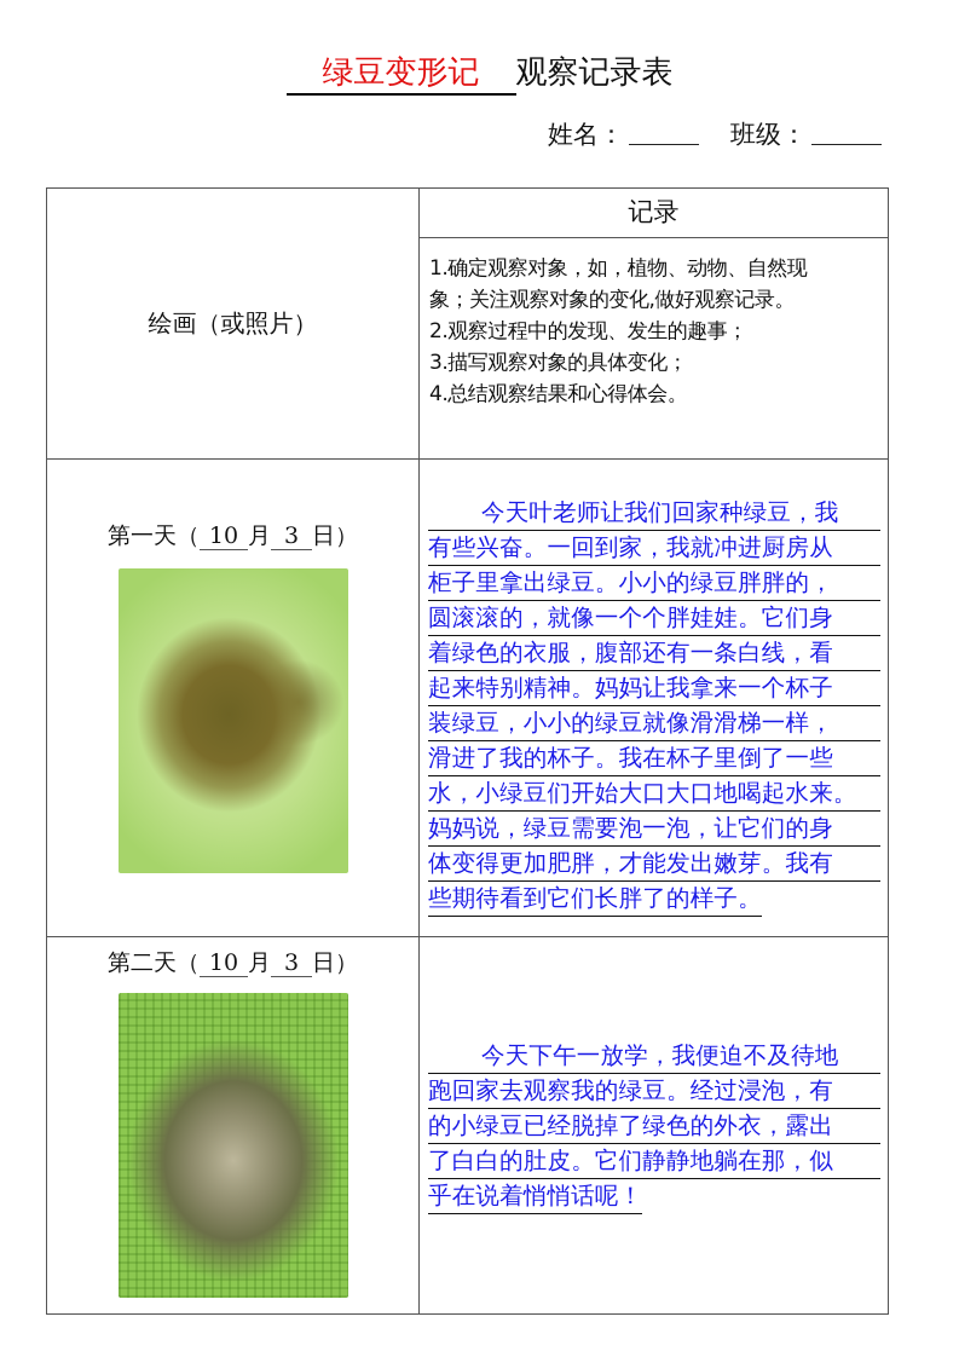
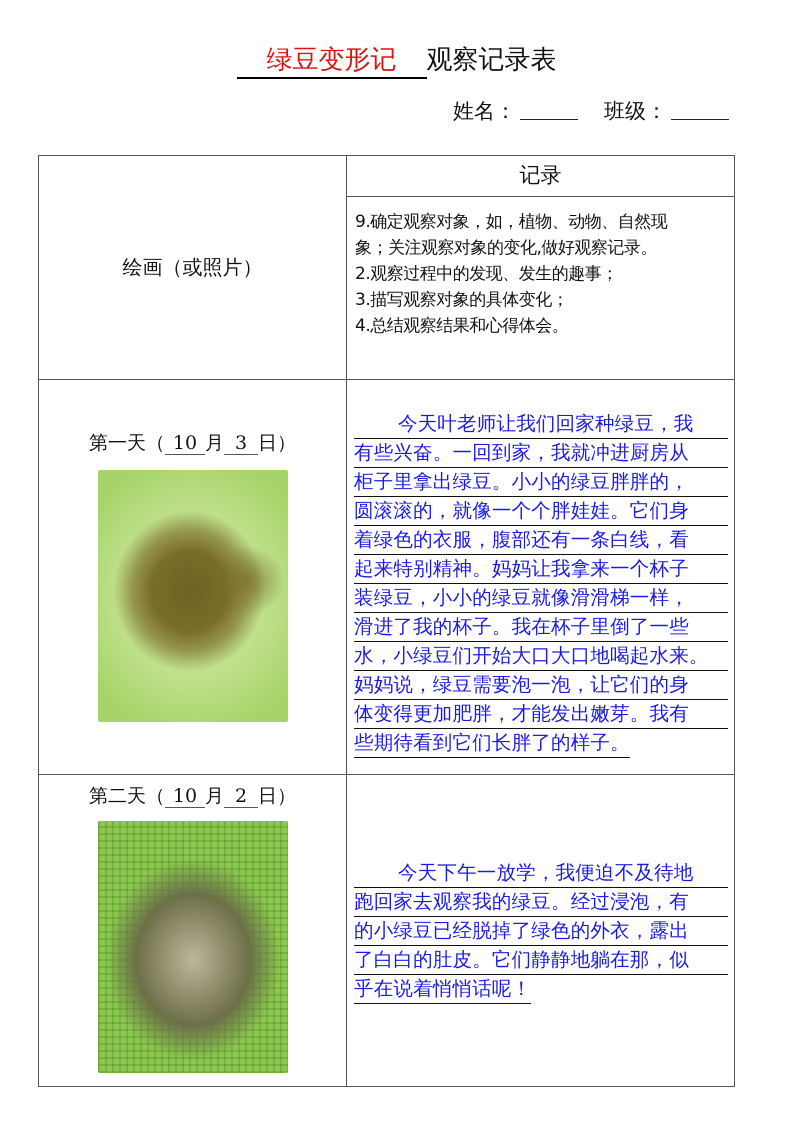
  绿豆变形记 观察记录表
  姓名： 班级：
  绘画（或照片）	记录
- 1.确定观察对象，如，植物、动物、自然现 象；关注观察对象的变化,做好观察记录。 2.观察过程中的发现、发生的趣事； 3.描写观察对象的具体变化； 4.总结观察结果和心得体会。
+ 9.确定观察对象，如，植物、动物、自然现 象；关注观察对象的变化,做好观察记录。 2.观察过程中的发现、发生的趣事； 3.描写观察对象的具体变化； 4.总结观察结果和心得体会。
  第一天（ 10 月 3 日）	今天叶老师让我们回家种绿豆，我 有些兴奋。一回到家，我就冲进厨房从 柜子里拿出绿豆。小小的绿豆胖胖的， 圆滚滚的，就像一个个胖娃娃。它们身 着绿色的衣服，腹部还有一条白线，看 起来特别精神。妈妈让我拿来一个杯子 装绿豆，小小的绿豆就像滑滑梯一样， 滑进了我的杯子。我在杯子里倒了一些 水，小绿豆们开始大口大口地喝起水来。 妈妈说，绿豆需要泡一泡，让它们的身 体变得更加肥胖，才能发出嫩芽。我有 些期待看到它们长胖了的样子。
- 第二天（ 10 月 3 日）	今天下午一放学，我便迫不及待地 跑回家去观察我的绿豆。经过浸泡，有 的小绿豆已经脱掉了绿色的外衣，露出 了白白的肚皮。它们静静地躺在那，似 乎在说着悄悄话呢！
+ 第二天（ 10 月 2 日）	今天下午一放学，我便迫不及待地 跑回家去观察我的绿豆。经过浸泡，有 的小绿豆已经脱掉了绿色的外衣，露出 了白白的肚皮。它们静静地躺在那，似 乎在说着悄悄话呢！
